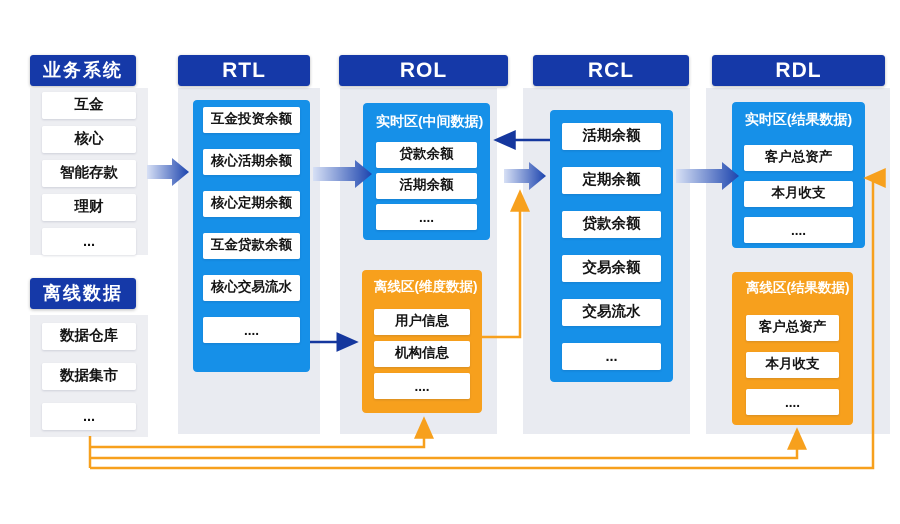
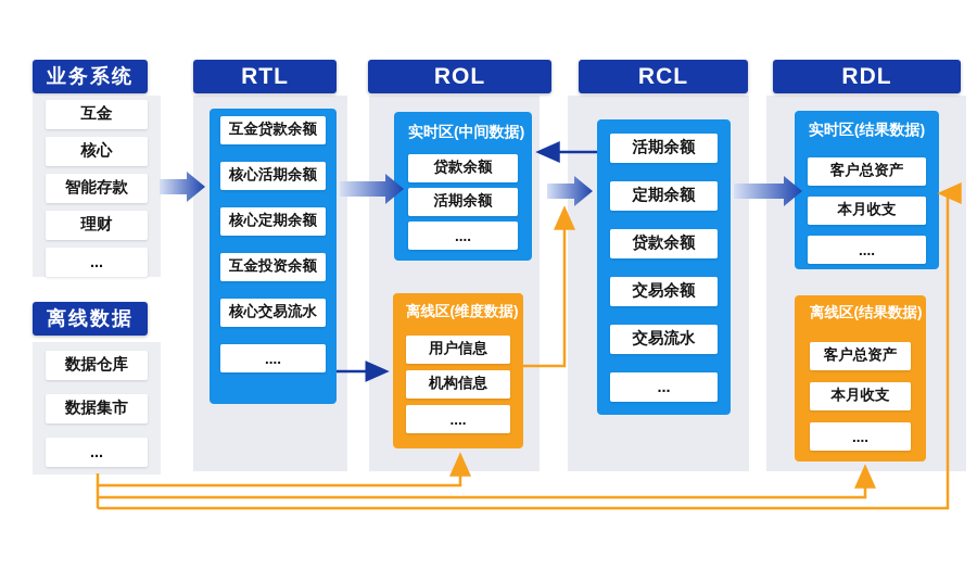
  业务系统
  互金
  核心
  智能存款
  理财
  ...
  离线数据
  数据仓库
  数据集市
  ...
  RTL
- 互金投资余额
+ 互金贷款余额
  核心活期余额
  核心定期余额
- 互金贷款余额
+ 互金投资余额
  核心交易流水
  ....
  ROL
  实时区(中间数据
  贷款余额
  活期余额
  ....
  离线区(维度数据
  用户信息
  机构信息
  ....
  RCL
  活期余额
  定期余额
  贷款余额
  交易余额
  交易流水
  ...
  RDL
  实时区(结果数据)
  客户总资产
  本月收支
  ....
  离线区(结果数据
  客户总资产
  本月收支
  ....
